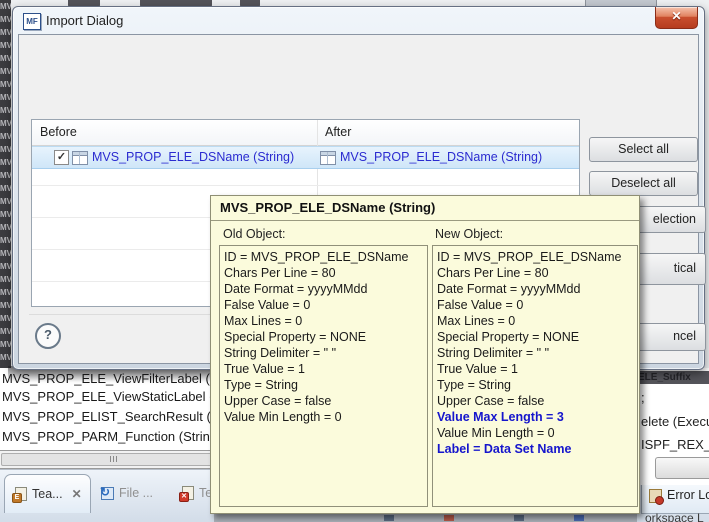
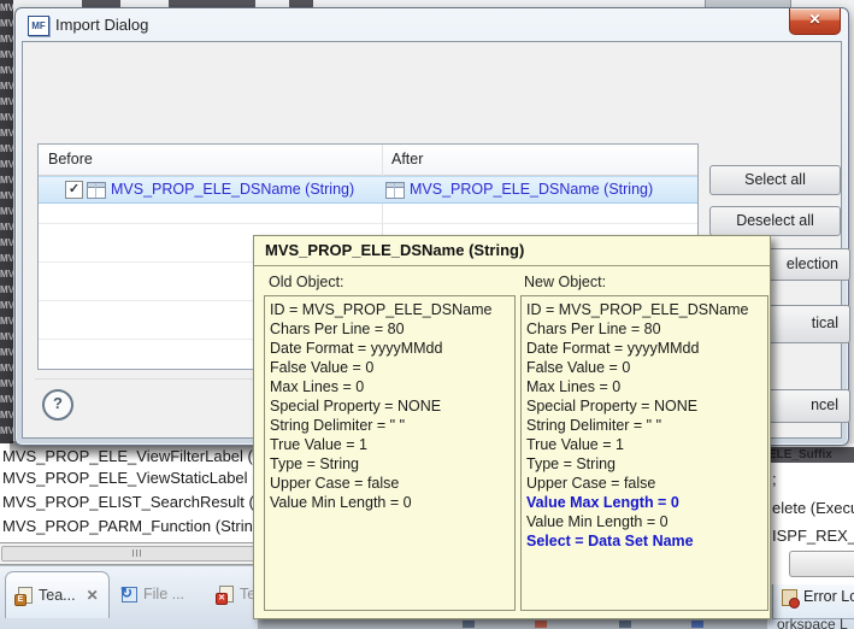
  MV
  MV
  MV
  MV
  MV
  MV
  MV
  MV
  MV
  MV
  MV
  MV
  MV
  MV
  MV
  MV
  MV
  MV
  MV
  MV
  MV
  MV
  MV
  MV
  MV
  MV
  MV
  MV
  MVS_PROP_ELE_ViewStaticLabel
  MVS_PROP_ELIST_SearchResult (
  MVS_PROP_PARM_Function (Strin
  Tea...
  ✕
  ↻
  File ...
  Error L
  orkspace L
  ELE_Suffix
  ;
  elete (Exec
  ISPF_REX_
  MF
  Import Dialog
  ✕
  Before
  After
  ✓
  MVS_PROP_ELE_DSName (String)
  MVS_PROP_ELE_DSName (String)
  Select all
  Deselect all
  election
  tical
  ncel
  ?
  MVS_PROP_ELE_DSName (String)
  Old Object:
  New Object:
  ID = MVS_PROP_ELE_DSName
  Chars Per Line = 80
  Date Format = yyyyMMdd
  False Value = 0
  Max Lines = 0
  Special Property = NONE
  String Delimiter = " "
  True Value = 1
  Type = String
  Upper Case = false
  Value Min Length = 0
  ID = MVS_PROP_ELE_DSName
  Chars Per Line = 80
  Date Format = yyyyMMdd
  False Value = 0
  Max Lines = 0
  Special Property = NONE
  String Delimiter = " "
  True Value = 1
  Type = String
  Upper Case = false
- Value Max Length = 3
+ Value Max Length = 0
  Value Min Length = 0
- Label = Data Set Name
+ Select = Data Set Name
